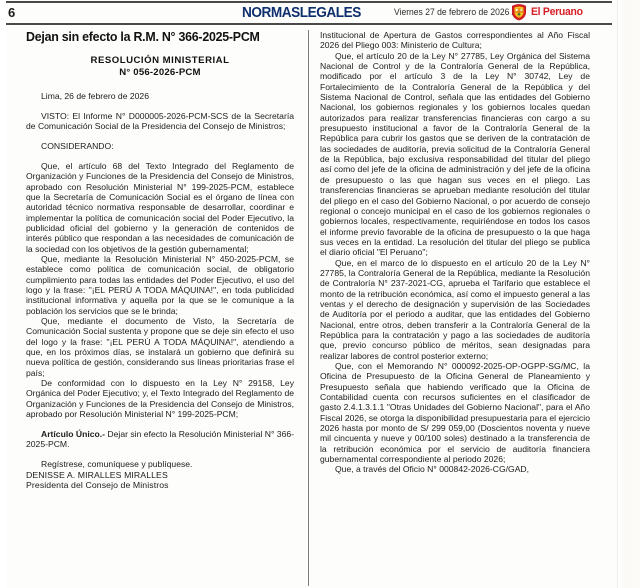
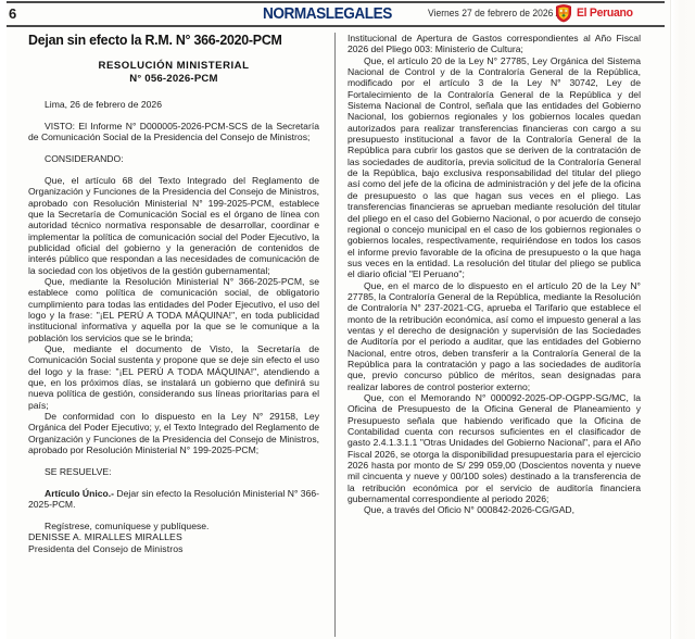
  6
  NORMASLEGALES
  Viernes 27 de febrero de 2026
  El Peruano
- Dejan sin efecto la R.M. N° 366-2025-PCM
+ Dejan sin efecto la R.M. N° 366-2020-PCM
  RESOLUCIÓN MINISTERIAL
  N° 056-2026-PCM
  Lima, 26 de febrero de 2026
  VISTO: El Informe N° D000005-2026-PCM-SCS de la Secretaría de Comunicación Social de la Presidencia del Consejo de Ministros;
  CONSIDERANDO:
  Que, el artículo 68 del Texto Integrado del Reglamento de Organización y Funciones de la Presidencia del Consejo de Ministros, aprobado con Resolución Ministerial N° 199-2025-PCM, establece que la Secretaría de Comunicación Social es el órgano de línea con autoridad técnico normativa responsable de desarrollar, coordinar e implementar la política de comunicación social del Poder Ejecutivo, la publicidad oficial del gobierno y la generación de contenidos de interés público que respondan a las necesidades de comunicación de la sociedad con los objetivos de la gestión gubernamental;
- Que, mediante la Resolución Ministerial N° 450-2025-PCM, se establece como política de comunicación social, de obligatorio cumplimiento para todas las entidades del Poder Ejecutivo, el uso del logo y la frase: "¡EL PERÚ A TODA MÁQUINA!", en toda publicidad institucional informativa y aquella por la que se le comunique a la población los servicios que se le brinda;
+ Que, mediante la Resolución Ministerial N° 366-2025-PCM, se establece como política de comunicación social, de obligatorio cumplimiento para todas las entidades del Poder Ejecutivo, el uso del logo y la frase: "¡EL PERÚ A TODA MÁQUINA!", en toda publicidad institucional informativa y aquella por la que se le comunique a la población los servicios que se le brinda;
- Que, mediante el documento de Visto, la Secretaría de Comunicación Social sustenta y propone que se deje sin efecto el uso del logo y la frase: "¡EL PERÚ A TODA MÁQUINA!", atendiendo a que, en los próximos días, se instalará un gobierno que definirá su nueva política de gestión, considerando sus líneas prioritarias frase el país;
+ Que, mediante el documento de Visto, la Secretaría de Comunicación Social sustenta y propone que se deje sin efecto el uso del logo y la frase: "¡EL PERÚ A TODA MÁQUINA!", atendiendo a que, en los próximos días, se instalará un gobierno que definirá su nueva política de gestión, considerando sus líneas prioritarias para el país;
  De conformidad con lo dispuesto en la Ley N° 29158, Ley Orgánica del Poder Ejecutivo; y, el Texto Integrado del Reglamento de Organización y Funciones de la Presidencia del Consejo de Ministros, aprobado por Resolución Ministerial N° 199-2025-PCM;
+ SE RESUELVE:
  Artículo Único.- Dejar sin efecto la Resolución Ministerial N° 366-2025-PCM.
  Regístrese, comuníquese y publíquese.
  DENISSE A. MIRALLES MIRALLES
  Presidenta del Consejo de Ministros
  Institucional de Apertura de Gastos correspondientes al Año Fiscal 2026 del Pliego 003: Ministerio de Cultura;
  Que, el artículo 20 de la Ley N° 27785, Ley Orgánica del Sistema Nacional de Control y de la Contraloría General de la República, modificado por el artículo 3 de la Ley N° 30742, Ley de Fortalecimiento de la Contraloría General de la República y del Sistema Nacional de Control, señala que las entidades del Gobierno Nacional, los gobiernos regionales y los gobiernos locales quedan autorizados para realizar transferencias financieras con cargo a su presupuesto institucional a favor de la Contraloría General de la República para cubrir los gastos que se deriven de la contratación de las sociedades de auditoría, previa solicitud de la Contraloría General de la República, bajo exclusiva responsabilidad del titular del pliego así como del jefe de la oficina de administración y del jefe de la oficina de presupuesto o las que hagan sus veces en el pliego. Las transferencias financieras se aprueban mediante resolución del titular del pliego en el caso del Gobierno Nacional, o por acuerdo de consejo regional o concejo municipal en el caso de los gobiernos regionales o gobiernos locales, respectivamente, requiriéndose en todos los casos el informe previo favorable de la oficina de presupuesto o la que haga sus veces en la entidad. La resolución del titular del pliego se publica el diario oficial "El Peruano";
  Que, en el marco de lo dispuesto en el artículo 20 de la Ley N° 27785, la Contraloría General de la República, mediante la Resolución de Contraloría N° 237-2021-CG, aprueba el Tarifario que establece el monto de la retribución económica, así como el impuesto general a las ventas y el derecho de designación y supervisión de las Sociedades de Auditoría por el periodo a auditar, que las entidades del Gobierno Nacional, entre otros, deben transferir a la Contraloría General de la República para la contratación y pago a las sociedades de auditoría que, previo concurso público de méritos, sean designadas para realizar labores de control posterior externo;
  Que, con el Memorando N° 000092-2025-OP-OGPP-SG/MC, la Oficina de Presupuesto de la Oficina General de Planeamiento y Presupuesto señala que habiendo verificado que la Oficina de Contabilidad cuenta con recursos suficientes en el clasificador de gasto 2.4.1.3.1.1 "Otras Unidades del Gobierno Nacional", para el Año Fiscal 2026, se otorga la disponibilidad presupuestaria para el ejercicio 2026 hasta por monto de S/ 299 059,00 (Doscientos noventa y nueve mil cincuenta y nueve y 00/100 soles) destinado a la transferencia de la retribución económica por el servicio de auditoría financiera gubernamental correspondiente al periodo 2026;
  Que, a través del Oficio N° 000842-2026-CG/GAD,
